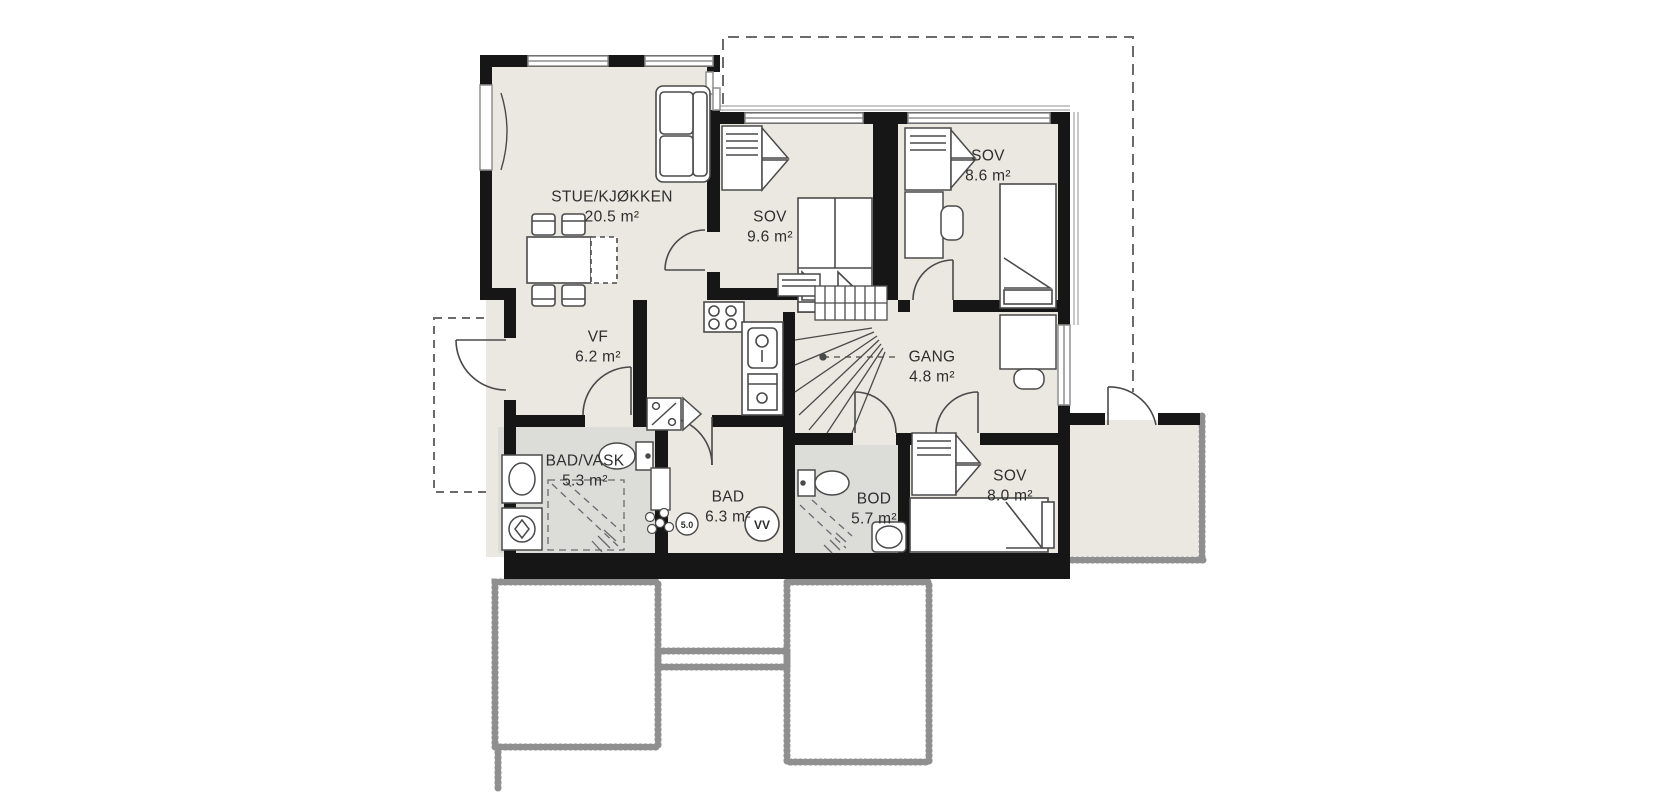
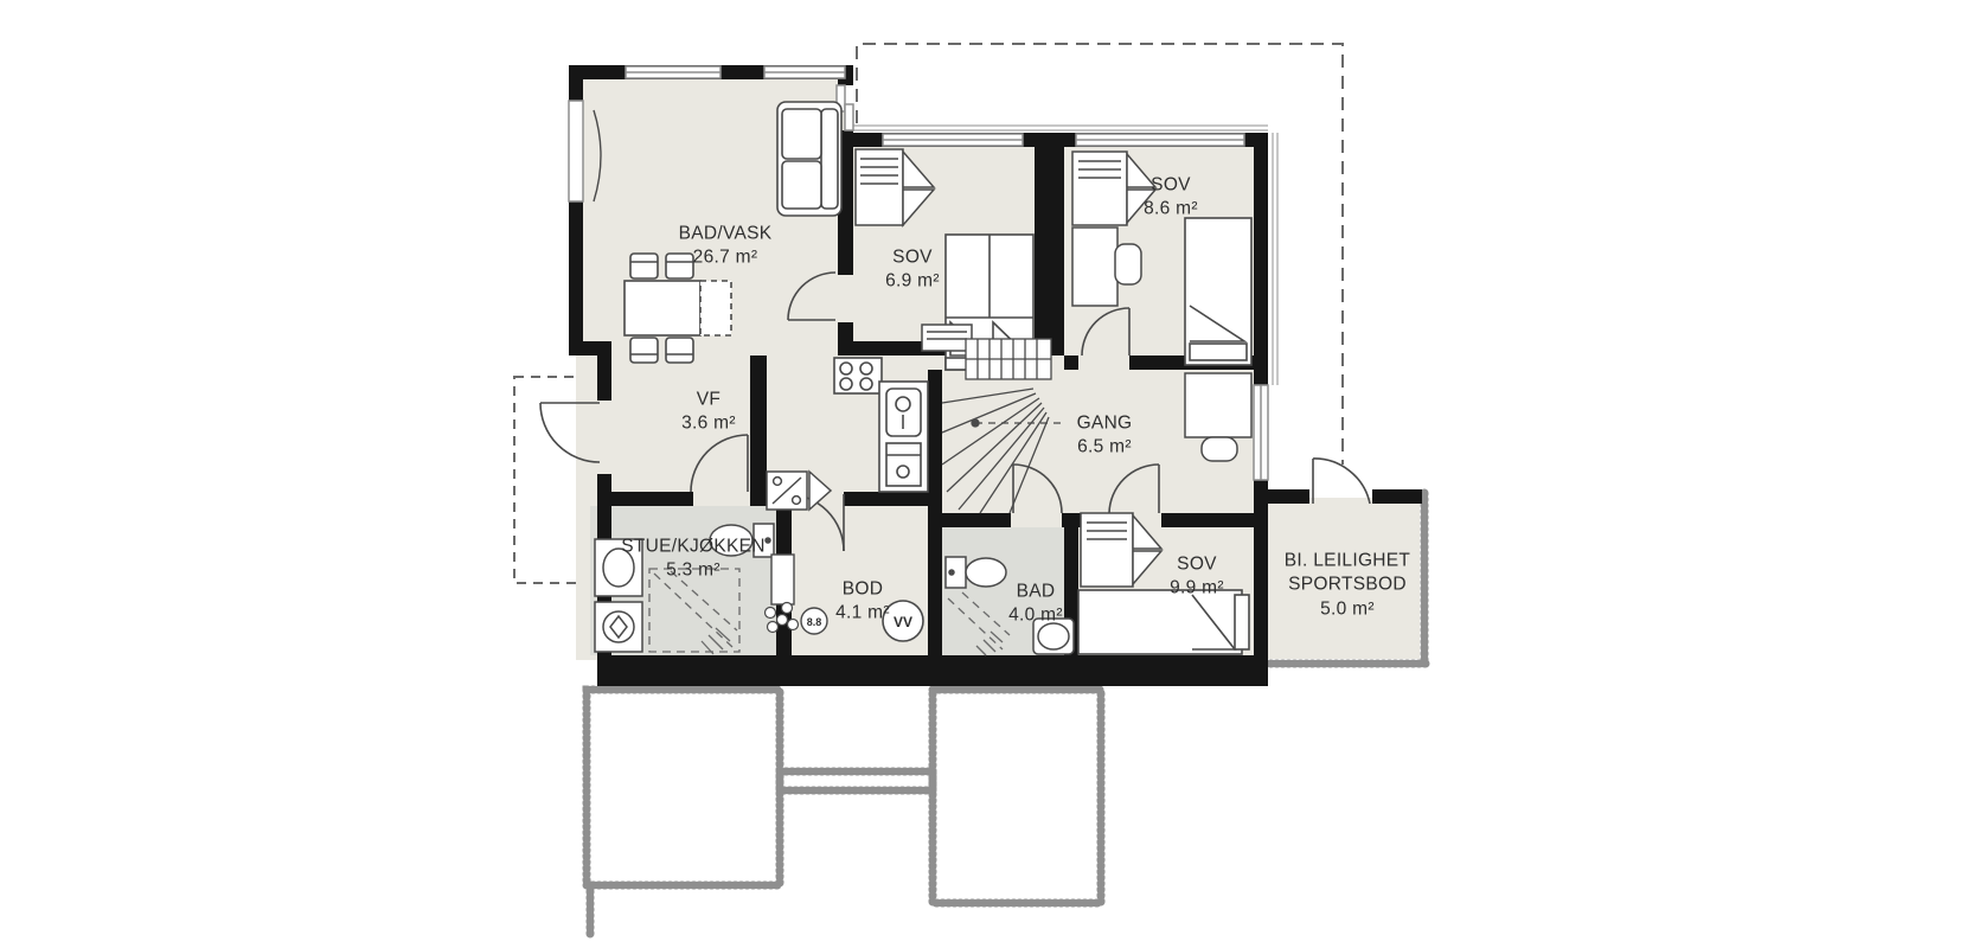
- 5.0
+ 8.8
  VV
- STUE/KJØKKEN
+ BAD/VASK
- 20.5 m²
+ 26.7 m²
  SOV
- 9.6 m²
+ 6.9 m²
  SOV
  8.6 m²
  VF
- 6.2 m²
+ 3.6 m²
  GANG
- 4.8 m²
+ 6.5 m²
- BAD/VASK
+ STUE/KJØKKEN
  5.3 m²
- BAD
+ BOD
- 6.3 m²
+ 4.1 m²
- BOD
+ BAD
- 5.7 m²
+ 4.0 m²
  SOV
- 8.0 m²
+ 9.9 m²
+ BI. LEILIGHET
+ SPORTSBOD
+ 5.0 m²
